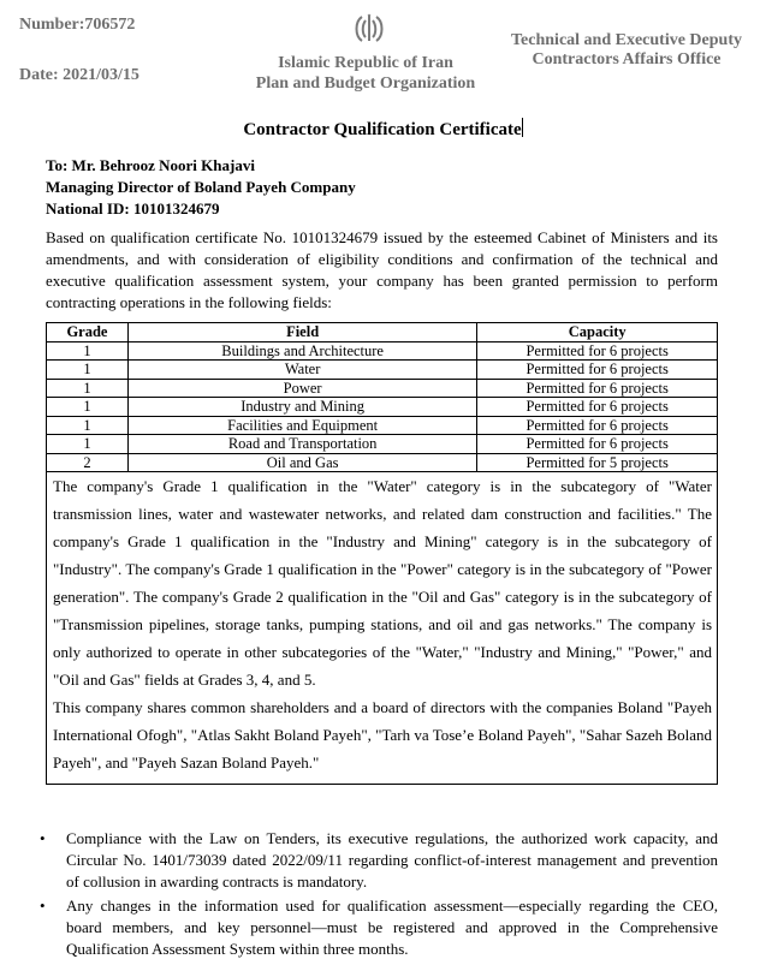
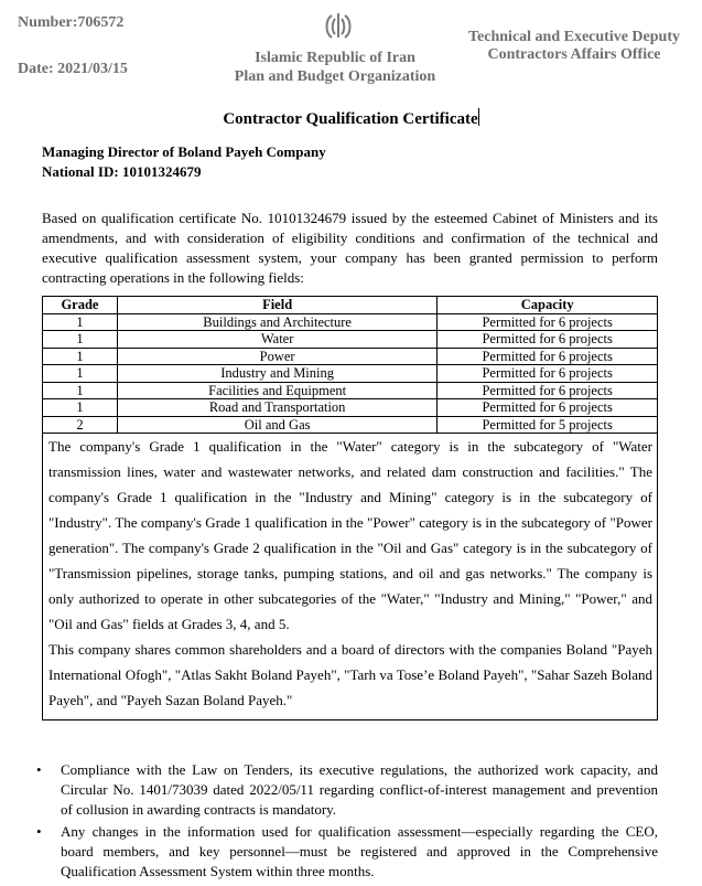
  Number:706572
  Date: 2021/03/15
  Islamic Republic of Iran
  Plan and Budget Organization
  Technical and Executive Deputy
  Contractors Affairs Office
  Contractor Qualification Certificate
- To: Mr. Behrooz Noori Khajavi
  Managing Director of Boland Payeh Company
  National ID: 10101324679
  Based on qualification certificate No. 10101324679 issued by the esteemed Cabinet of Ministers and its amendments, and with consideration of eligibility conditions and confirmation of the technical and executive qualification assessment system, your company has been granted permission to perform contracting operations in the following fields:
  Grade	Field	Capacity
  1	Buildings and Architecture	Permitted for 6 projects
  1	Water	Permitted for 6 projects
  1	Power	Permitted for 6 projects
  1	Industry and Mining	Permitted for 6 projects
  1	Facilities and Equipment	Permitted for 6 projects
  1	Road and Transportation	Permitted for 6 projects
  2	Oil and Gas	Permitted for 5 projects
  The company's Grade 1 qualification in the "Water" category is in the subcategory of "Water transmission lines, water and wastewater networks, and related dam construction and facilities." The company's Grade 1 qualification in the "Industry and Mining" category is in the subcategory of "Industry". The company's Grade 1 qualification in the "Power" category is in the subcategory of "Power generation". The company's Grade 2 qualification in the "Oil and Gas" category is in the subcategory of "Transmission pipelines, storage tanks, pumping stations, and oil and gas networks." The company is only authorized to operate in other subcategories of the "Water," "Industry and Mining," "Power," and "Oil and Gas" fields at Grades 3, 4, and 5. This company shares common shareholders and a board of directors with the companies Boland "Payeh International Ofogh", "Atlas Sakht Boland Payeh", "Tarh va Tose’e Boland Payeh", "Sahar Sazeh Boland Payeh", and "Payeh Sazan Boland Payeh."
  •
- Compliance with the Law on Tenders, its executive regulations, the authorized work capacity, and Circular No. 1401/73039 dated 2022/09/11 regarding conflict-of-interest management and prevention of collusion in awarding contracts is mandatory.
+ Compliance with the Law on Tenders, its executive regulations, the authorized work capacity, and Circular No. 1401/73039 dated 2022/05/11 regarding conflict-of-interest management and prevention of collusion in awarding contracts is mandatory.
  •
  Any changes in the information used for qualification assessment—especially regarding the CEO, board members, and key personnel—must be registered and approved in the Comprehensive Qualification Assessment System within three months.
